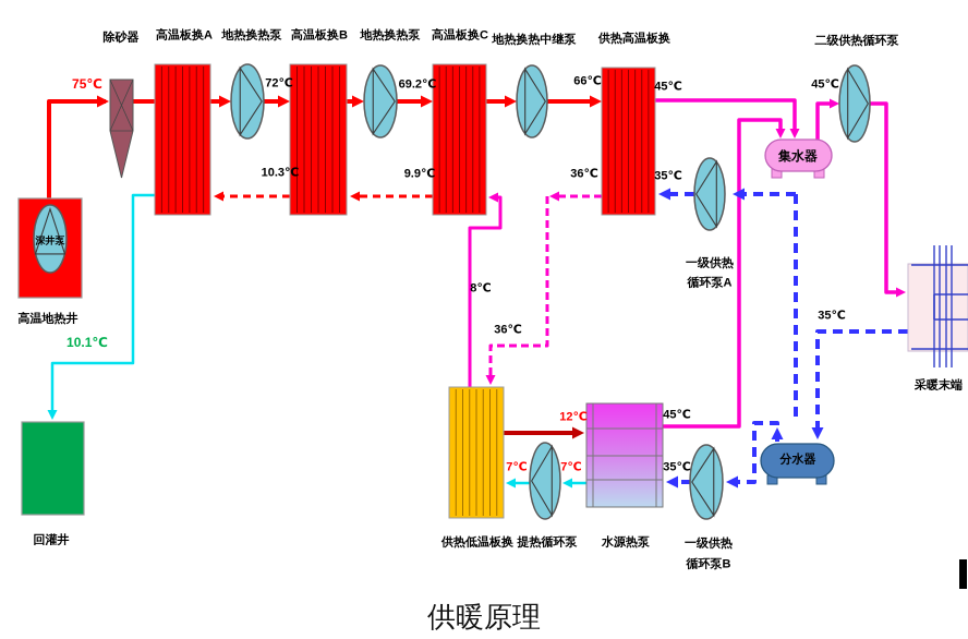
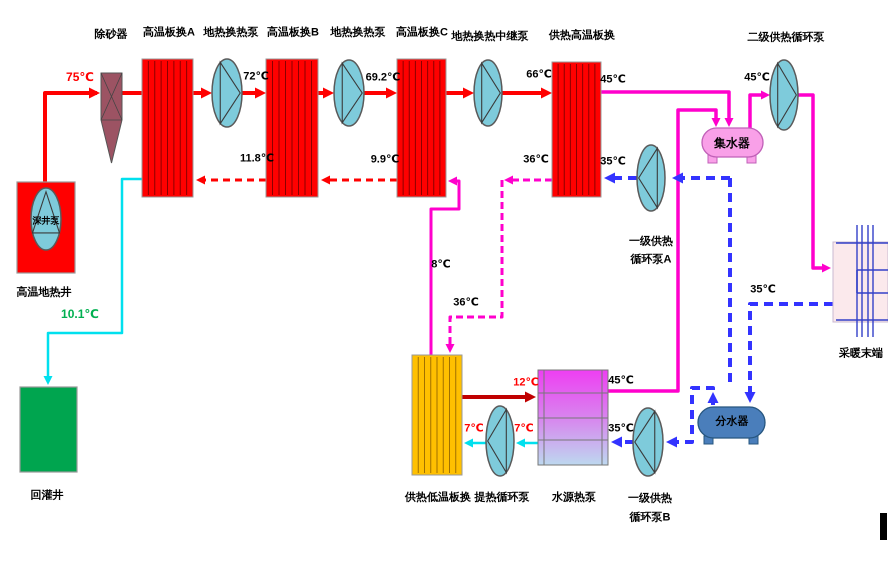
  除砂器
  高温板换A
  地热换热泵
  高温板换B
  地热换热泵
  高温板换C
  地热换热中继泵
  供热高温板换
  二级供热循环泵
  高温地热井
  回灌井
  供热低温板换
  提热循环泵
  水源热泵
  一级供热
  循环泵A
  一级供热
  循环泵B
  采暖末端
  集水器
  分水器
  深井泵
  75℃
  72℃
  69.2℃
  66℃
  45℃
  45℃
- 10.3℃
+ 11.8℃
  9.9℃
  36℃
  35℃
  8℃
  36℃
  35℃
  45℃
  35℃
  12℃
  7℃
  7℃
  10.1℃
- 供暖原理
